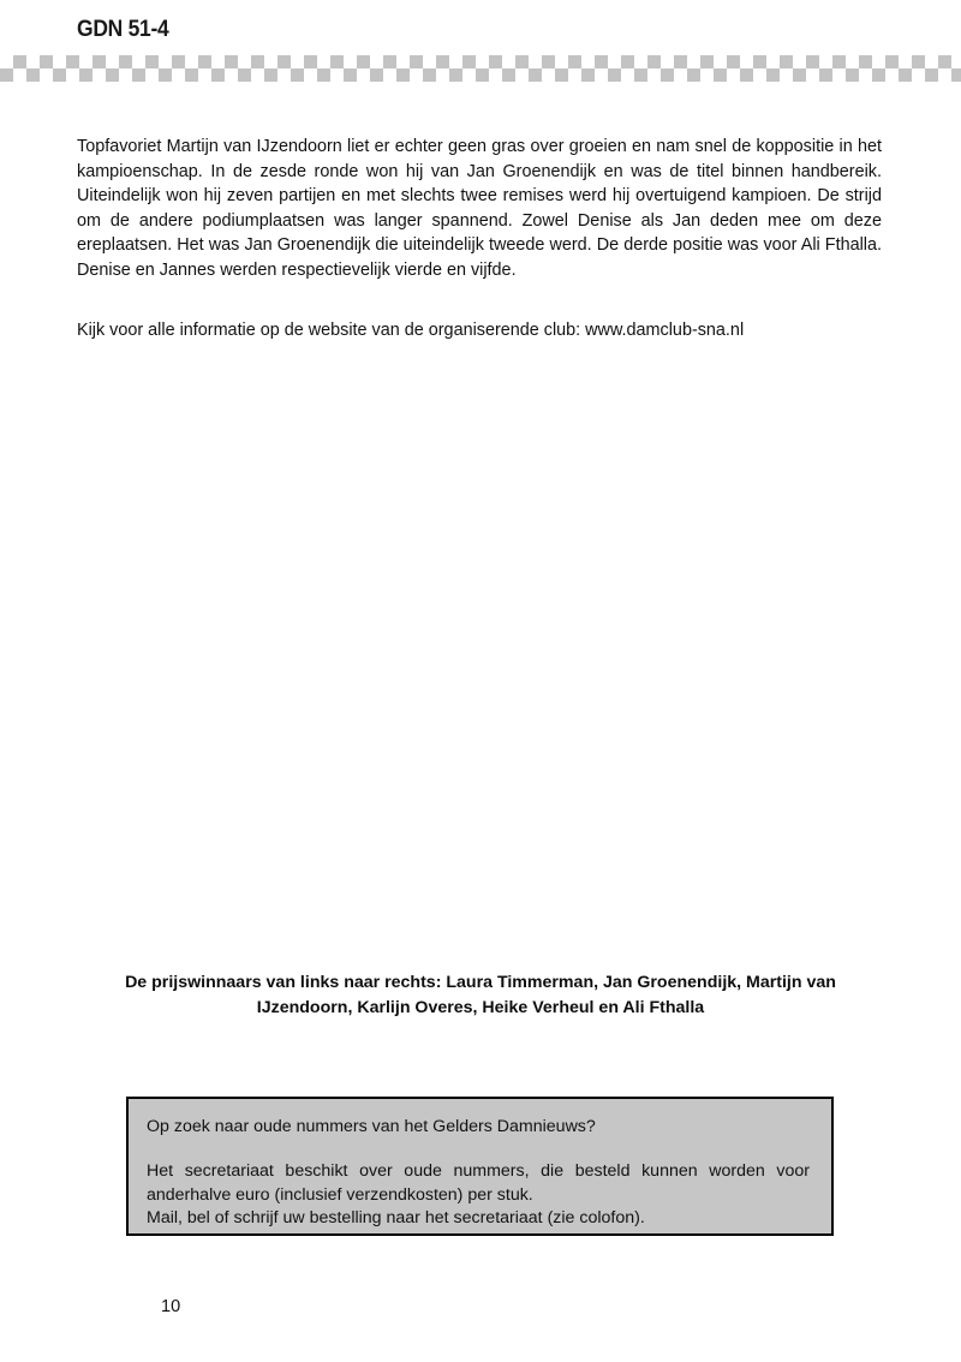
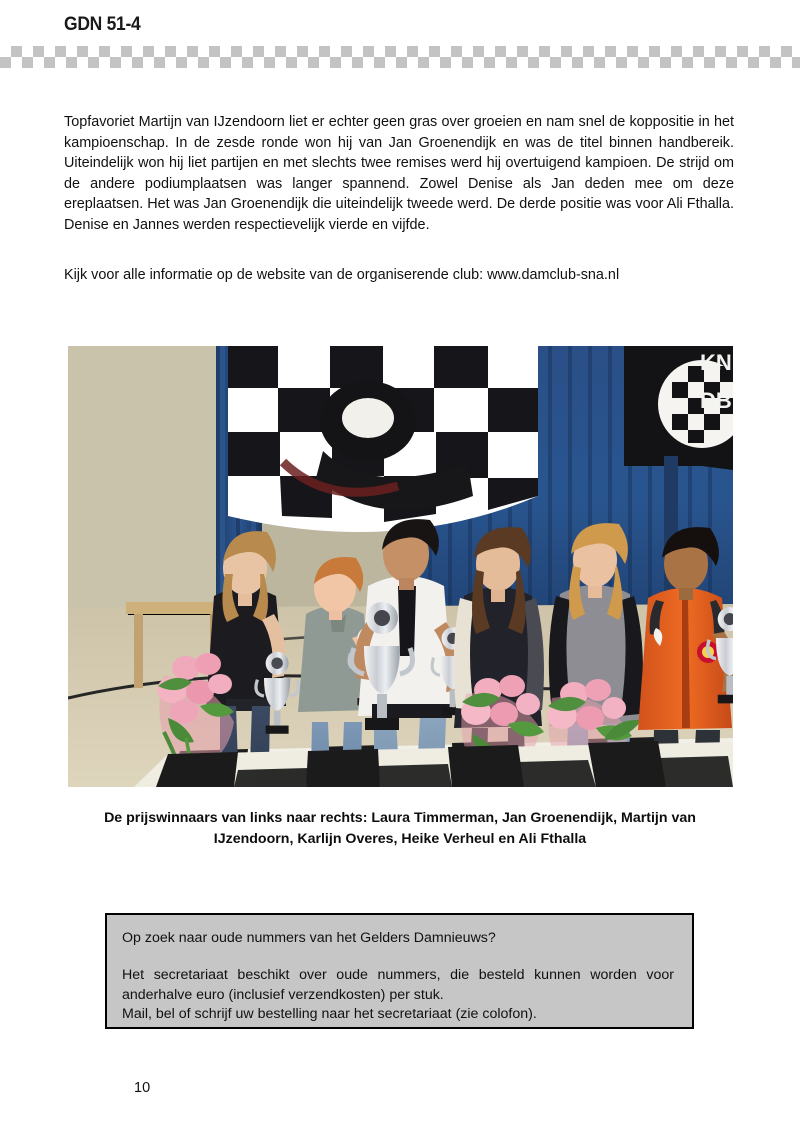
  GDN 51-4
- Topfavoriet Martijn van IJzendoorn liet er echter geen gras over groeien en nam snel de koppositie in het kampioenschap. In de zesde ronde won hij van Jan Groenendijk en was de titel binnen handbereik. Uiteindelijk won hij zeven partijen en met slechts twee remises werd hij overtuigend kampioen. De strijd om de andere podiumplaatsen was langer spannend. Zowel Denise als Jan deden mee om deze ereplaatsen. Het was Jan Groenendijk die uiteindelijk tweede werd. De derde positie was voor Ali Fthalla. Denise en Jannes werden respectievelijk vierde en vijfde.
+ Topfavoriet Martijn van IJzendoorn liet er echter geen gras over groeien en nam snel de koppositie in het kampioenschap. In de zesde ronde won hij van Jan Groenendijk en was de titel binnen handbereik. Uiteindelijk won hij liet partijen en met slechts twee remises werd hij overtuigend kampioen. De strijd om de andere podiumplaatsen was langer spannend. Zowel Denise als Jan deden mee om deze ereplaatsen. Het was Jan Groenendijk die uiteindelijk tweede werd. De derde positie was voor Ali Fthalla. Denise en Jannes werden respectievelijk vierde en vijfde.
  Kijk voor alle informatie op de website van de organiserende club: www.damclub-sna.nl
+ KN
+ DB
  De prijswinnaars van links naar rechts: Laura Timmerman, Jan Groenendijk, Martijn van IJzendoorn, Karlijn Overes, Heike Verheul en Ali Fthalla
  Op zoek naar oude nummers van het Gelders Damnieuws?
  Het secretariaat beschikt over oude nummers, die besteld kunnen worden voor anderhalve euro (inclusief verzendkosten) per stuk.
  Mail, bel of schrijf uw bestelling naar het secretariaat (zie colofon).
  10
